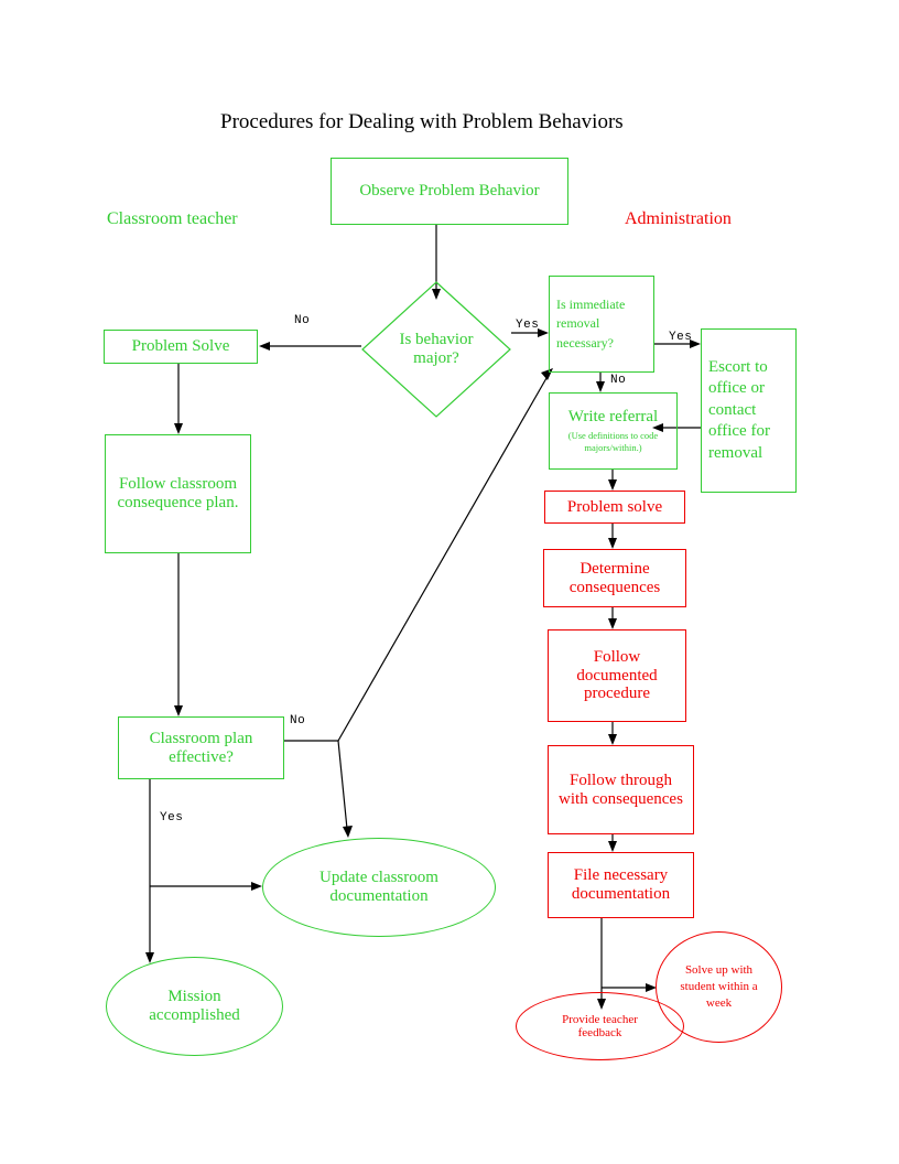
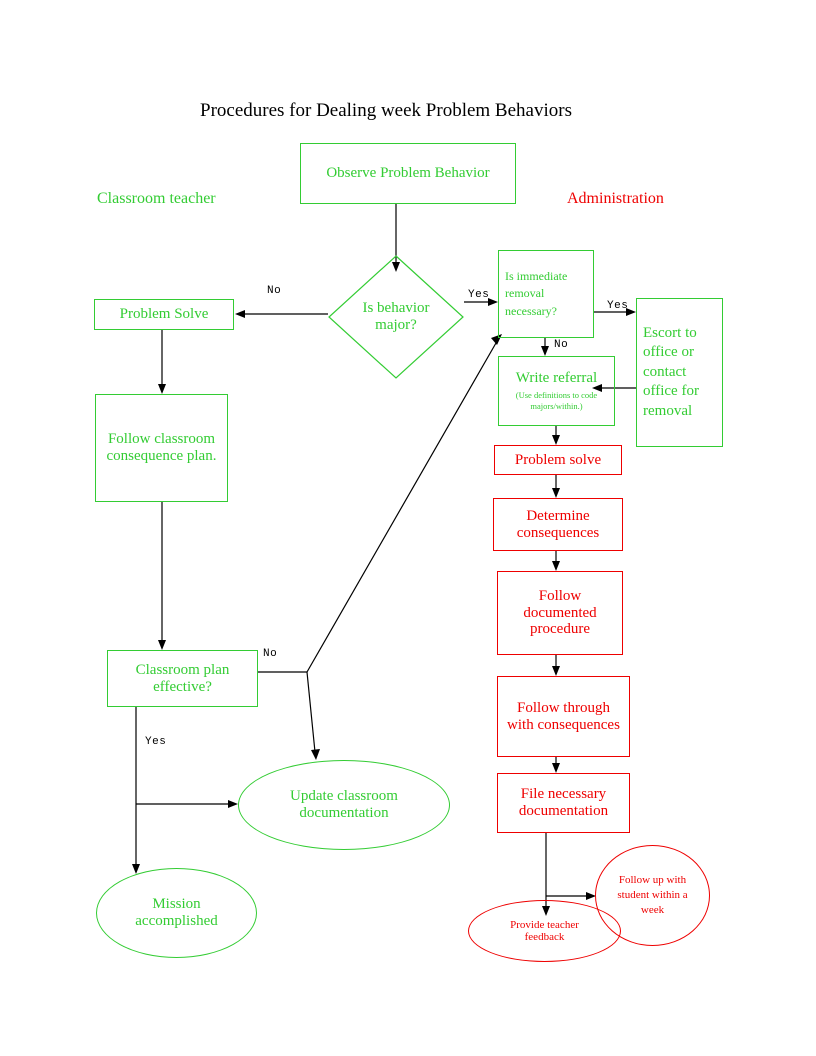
- Procedures for Dealing with Problem Behaviors
+ Procedures for Dealing week Problem Behaviors
  Classroom teacher
  Administration
  Observe Problem Behavior
  Is behavior major?
  Problem Solve
  Follow classroom consequence plan.
  Classroom plan effective?
  Update classroom documentation
  Mission accomplished
  Is immediate removal necessary?
  Escort to office or contact office for removal
  Write referral
  (Use definitions to code majors/within.)
  Problem solve
  Determine consequences
  Follow documented procedure
  Follow through with consequences
  File necessary documentation
  Provide teacher feedback
- Solve up with student within a week
+ Follow up with student within a week
  No
  Yes
  Yes
  No
  No
  Yes
